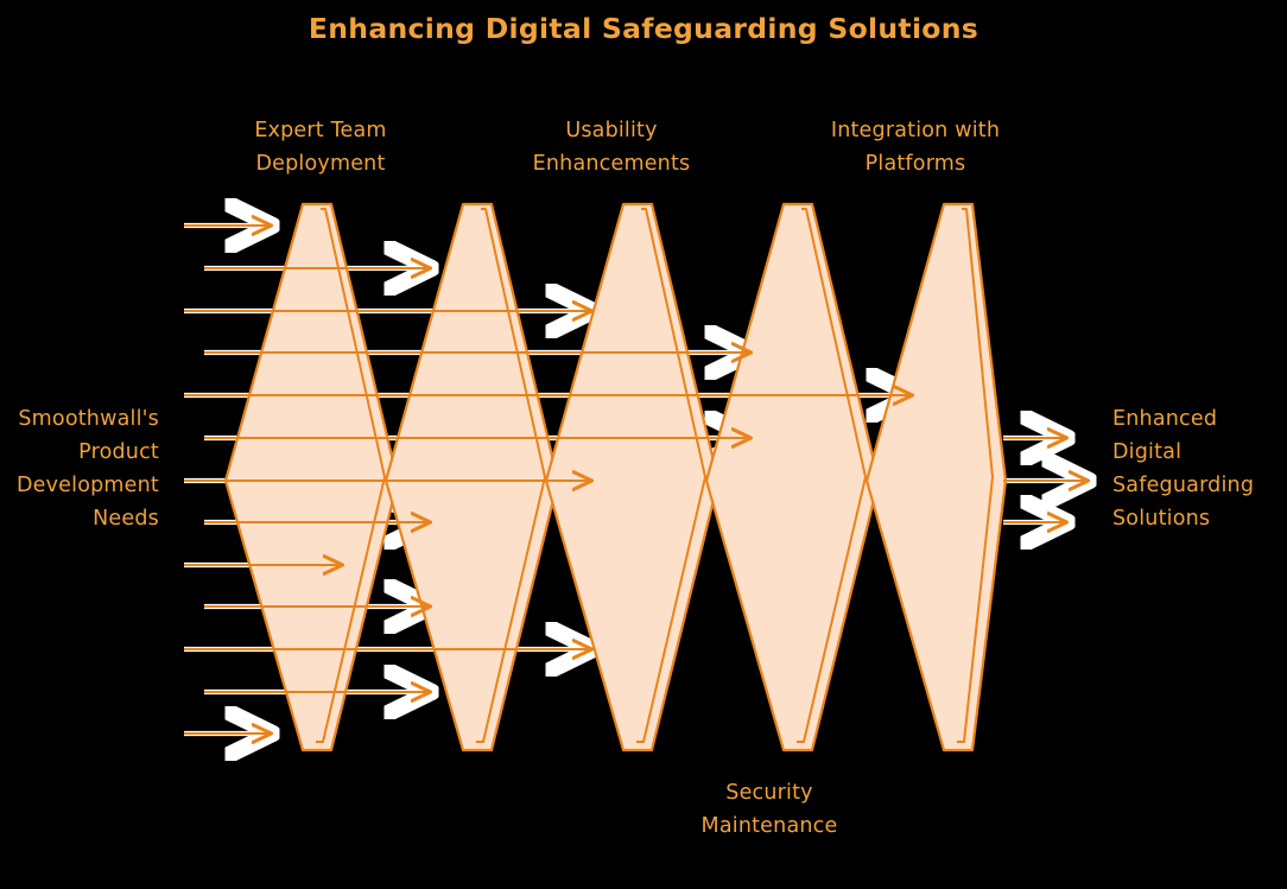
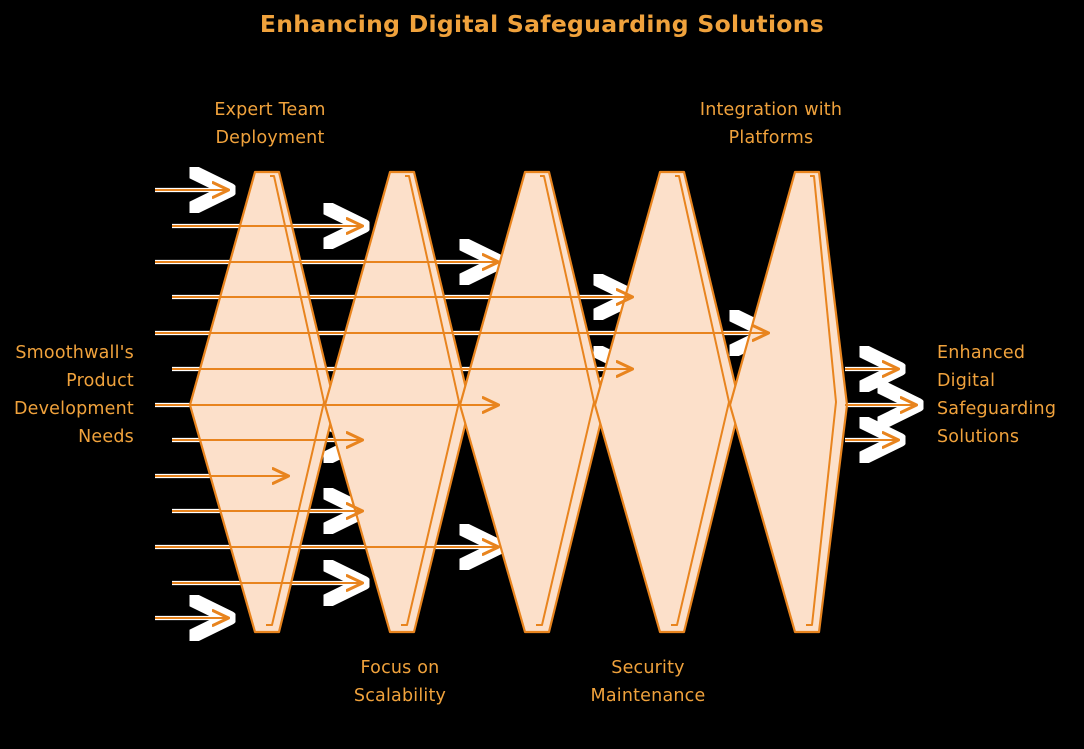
  Enhancing Digital Safeguarding Solutions
  Expert Team
  Deployment
- Usability
- Enhancements
  Integration with
  Platforms
+ Focus on
+ Scalability
  Security
  Maintenance
  Smoothwall's
  Product
  Development
  Needs
  Enhanced
  Digital
  Safeguarding
  Solutions
